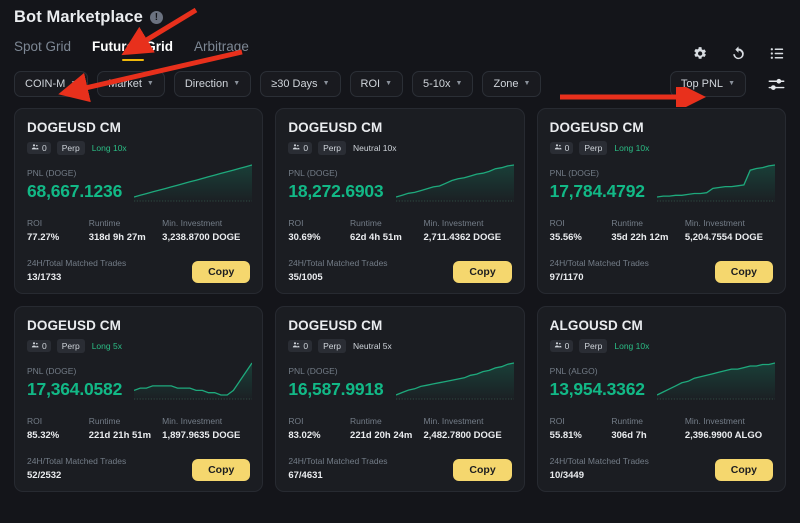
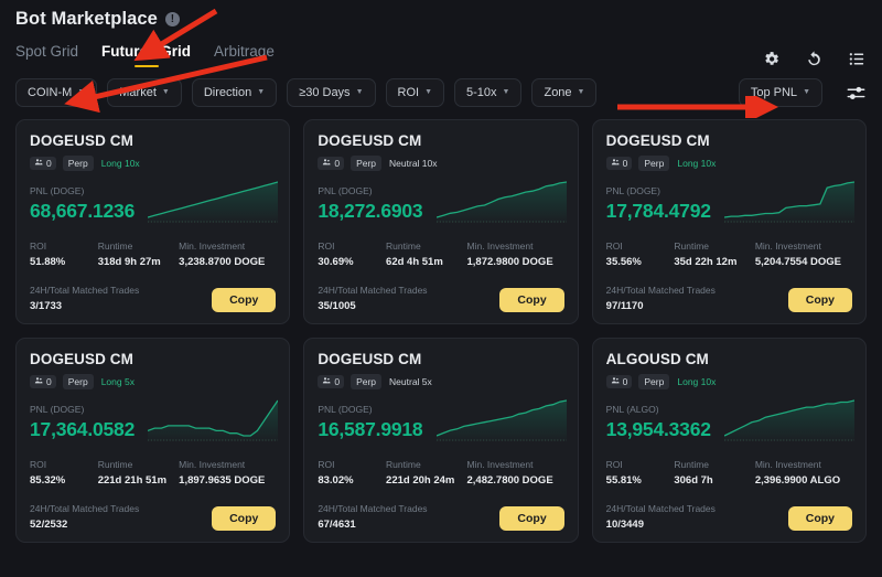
  Bot Marketplace
  !
  Spot Grid
  Future Grid
  Arbitrage
  COIN-M
  arket
  Direction
  ≥30 Days
  ROI
  5-10x
  Zone
  Top PNL
  DOGEUSD CM
  0
  Perp
  Long 10x
  PNL (DOGE)
  68,667.1236
  ROI
- 77.27%
+ 51.88%
  Runtime
  318d 9h 27m
  Min. Investment
  3,238.8700 DOGE
  24H/Total Matched Trades
- 13/1733
+ 3/1733
  Copy
  DOGEUSD CM
  0
  Perp
  Neutral 10x
  PNL (DOGE)
  18,272.6903
  ROI
  30.69%
  Runtime
  62d 4h 51m
  Min. Investment
- 2,711.4362 DOGE
+ 1,872.9800 DOGE
  24H/Total Matched Trades
  35/1005
  Copy
  DOGEUSD CM
  0
  Perp
  Long 10x
  PNL (DOGE)
  17,784.4792
  ROI
  35.56%
  Runtime
  35d 22h 12m
  Min. Investment
  5,204.7554 DOGE
  24H/Total Matched Trades
  97/1170
  Copy
  DOGEUSD CM
  0
  Perp
  Long 5x
  PNL (DOGE)
  17,364.0582
  ROI
  85.32%
  Runtime
  221d 21h 51m
  Min. Investment
  1,897.9635 DOGE
  24H/Total Matched Trades
  52/2532
  Copy
  DOGEUSD CM
  0
  Perp
  Neutral 5x
  PNL (DOGE)
  16,587.9918
  ROI
  83.02%
  Runtime
  221d 20h 24m
  Min. Investment
  2,482.7800 DOGE
  24H/Total Matched Trades
  67/4631
  Copy
  ALGOUSD CM
  0
  Perp
  Long 10x
  PNL (ALGO)
  13,954.3362
  ROI
  55.81%
  Runtime
  306d 7h
  Min. Investment
  2,396.9900 ALGO
  24H/Total Matched Trades
  10/3449
  Copy
